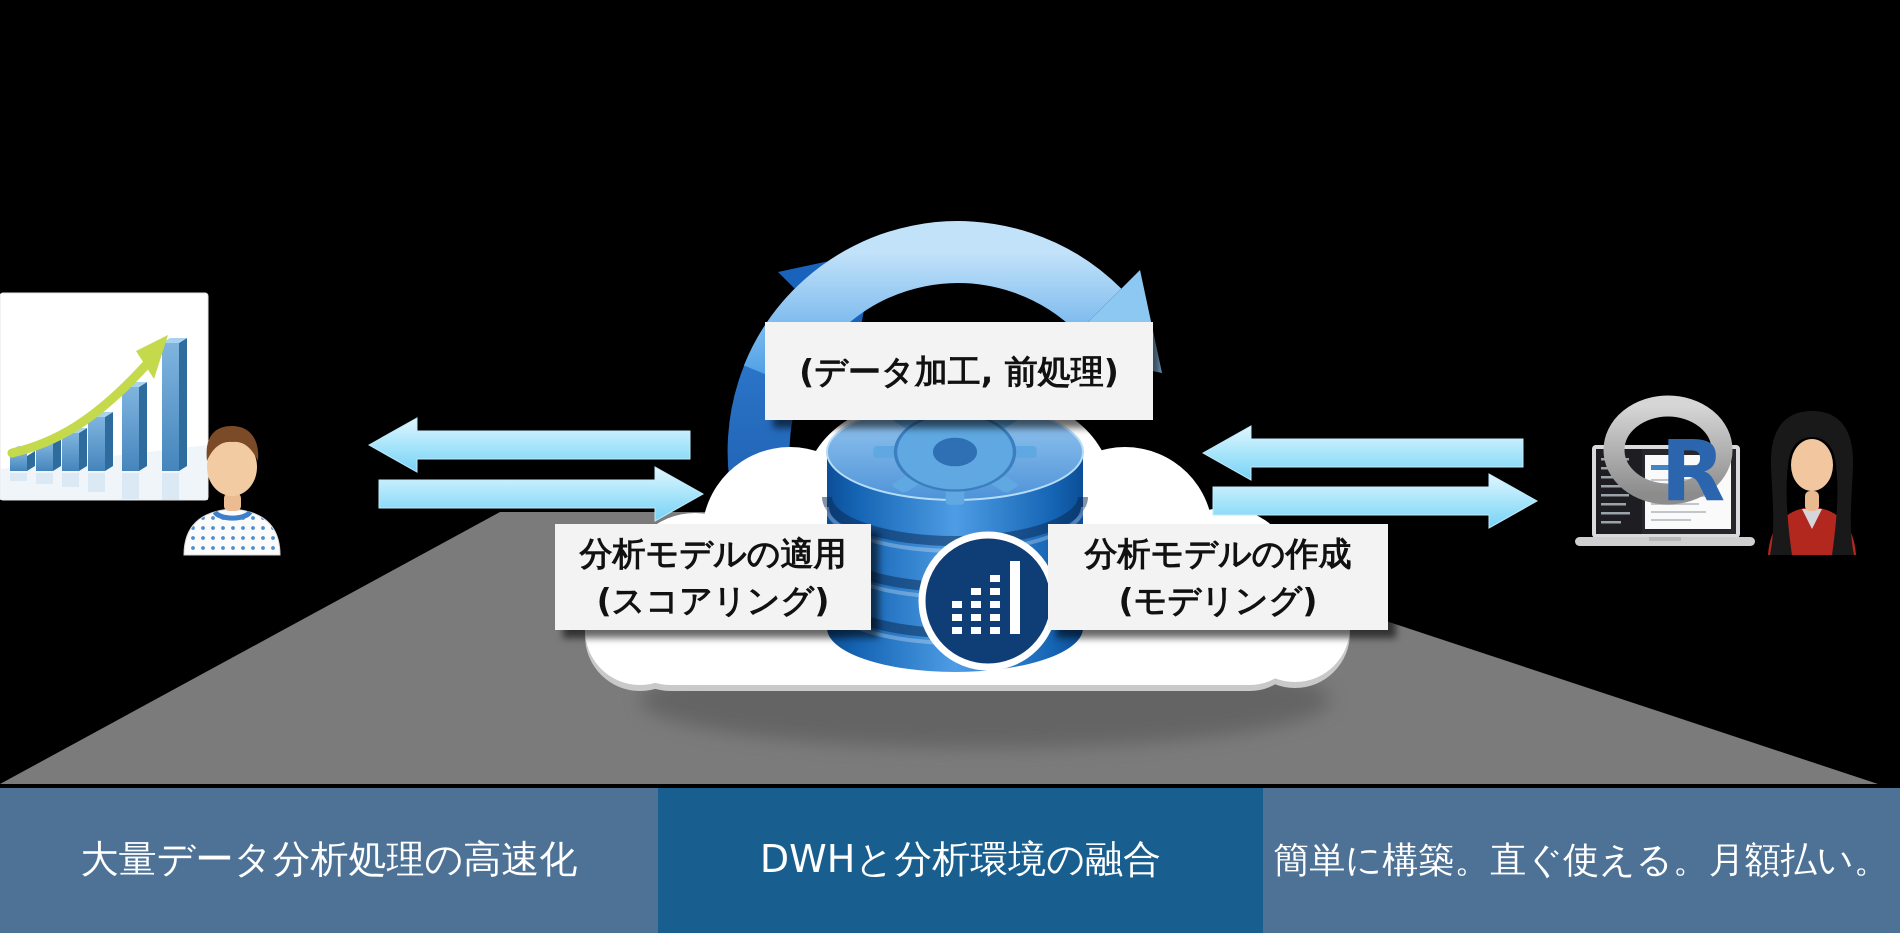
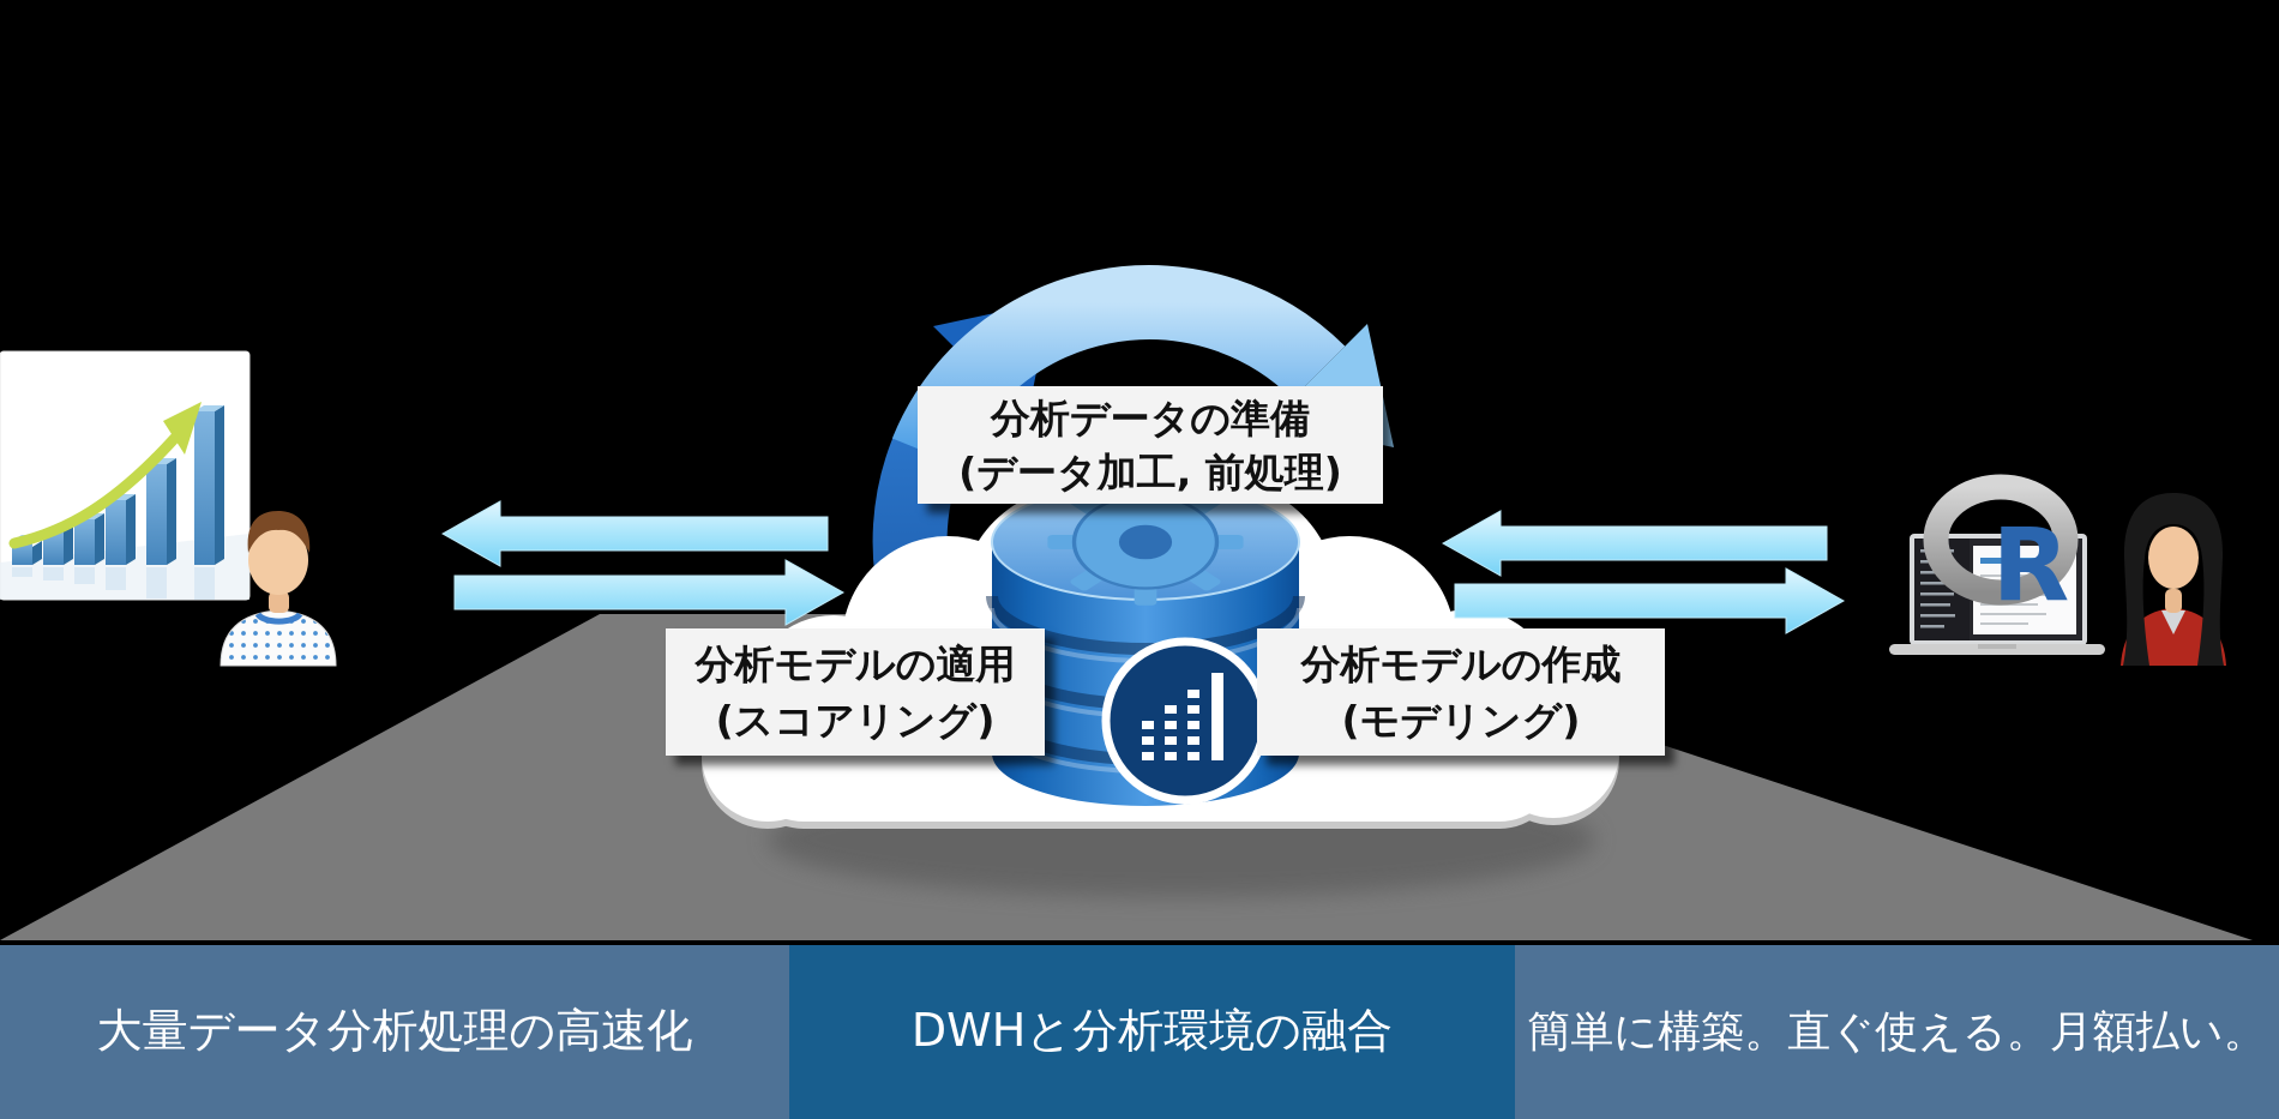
  R
+ 分析データの準備
  (データ加工, 前処理)
  分析モデルの適用
  (スコアリング)
  分析モデルの作成
  (モデリング)
  大量データ分析処理の高速化
  DWHと分析環境の融合
  簡単に構築。直ぐ使える。月額払い。
